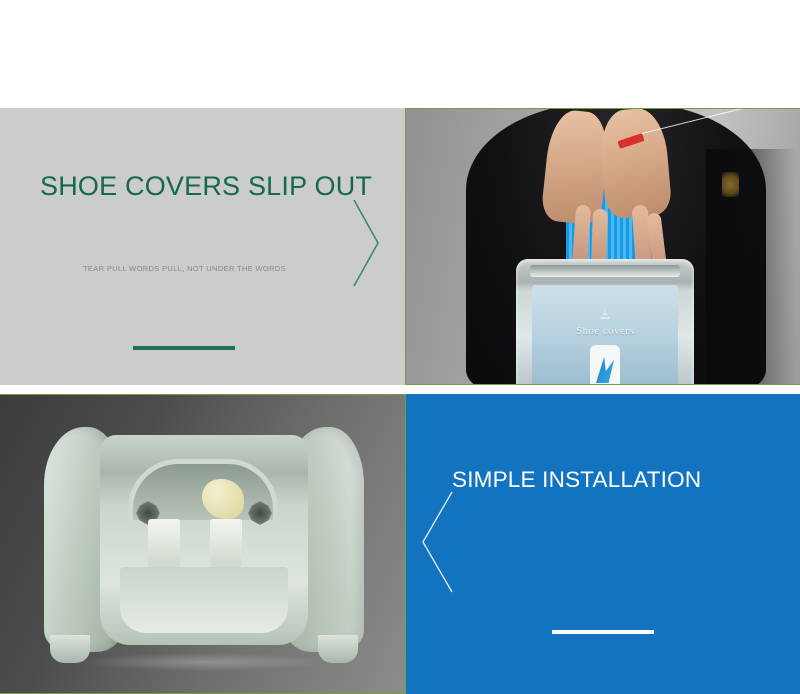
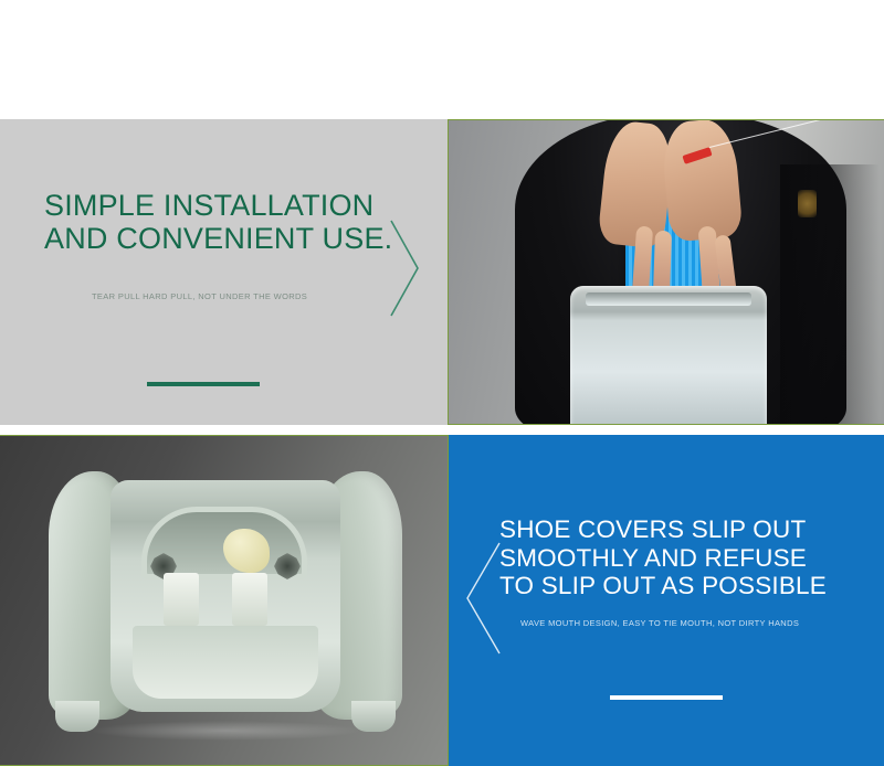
- SHOE COVERS SLIP OUT
+ SIMPLE INSTALLATION
+ AND CONVENIENT USE.
- TEAR PULL WORDS PULL, NOT UNDER THE WORDS
+ TEAR PULL HARD PULL, NOT UNDER THE WORDS
- Shoe covers
- SIMPLE INSTALLATION
+ SHOE COVERS SLIP OUT
+ SMOOTHLY AND REFUSE
+ TO SLIP OUT AS POSSIBLE
+ WAVE MOUTH DESIGN, EASY TO TIE MOUTH, NOT DIRTY HANDS
